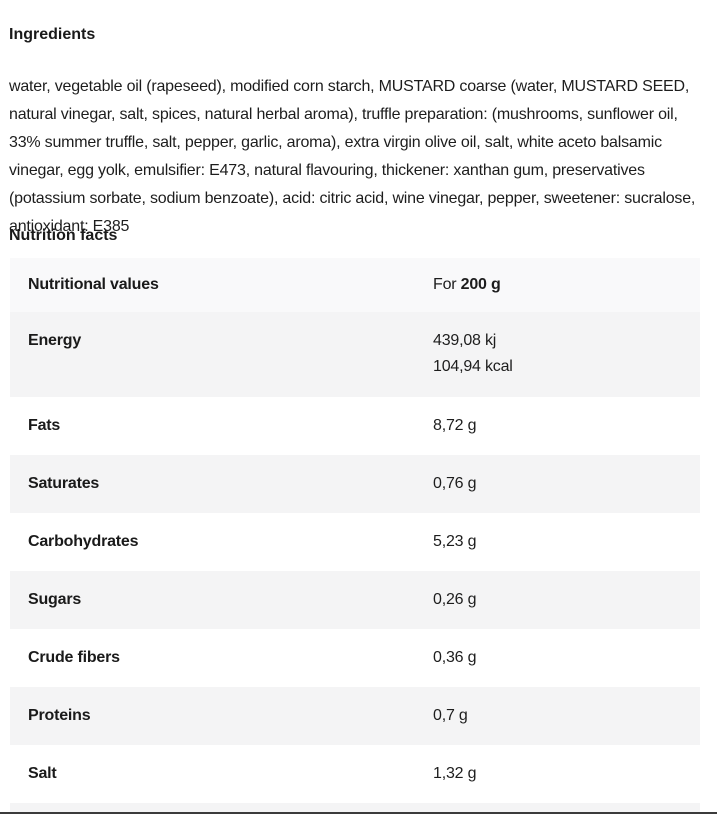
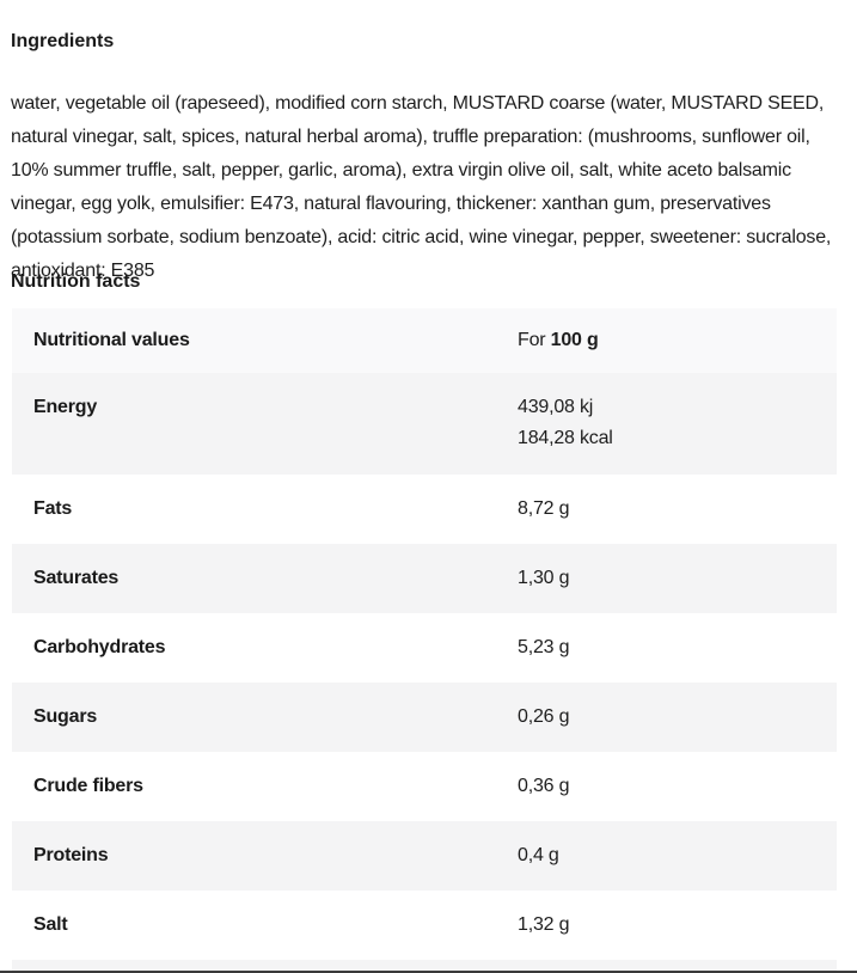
  Ingredients
- water, vegetable oil (rapeseed), modified corn starch, MUSTARD coarse (water, MUSTARD SEED, natural vinegar, salt, spices, natural herbal aroma), truffle preparation: (mushrooms, sunflower oil, 33% summer truffle, salt, pepper, garlic, aroma), extra virgin olive oil, salt, white aceto balsamic vinegar, egg yolk, emulsifier: E473, natural flavouring, thickener: xanthan gum, preservatives (potassium sorbate, sodium benzoate), acid: citric acid, wine vinegar, pepper, sweetener: sucralose, antioxidant: E385
+ water, vegetable oil (rapeseed), modified corn starch, MUSTARD coarse (water, MUSTARD SEED, natural vinegar, salt, spices, natural herbal aroma), truffle preparation: (mushrooms, sunflower oil, 10% summer truffle, salt, pepper, garlic, aroma), extra virgin olive oil, salt, white aceto balsamic vinegar, egg yolk, emulsifier: E473, natural flavouring, thickener: xanthan gum, preservatives (potassium sorbate, sodium benzoate), acid: citric acid, wine vinegar, pepper, sweetener: sucralose, antioxidant: E385
  Nutrition facts
  Nutritional values
- For 200 g
+ For 100 g
  Energy
  439,08 kj
- 104,94 kcal
+ 184,28 kcal
  Fats
  8,72 g
  Saturates
- 0,76 g
+ 1,30 g
  Carbohydrates
  5,23 g
  Sugars
  0,26 g
  Crude fibers
  0,36 g
  Proteins
- 0,7 g
+ 0,4 g
  Salt
  1,32 g
